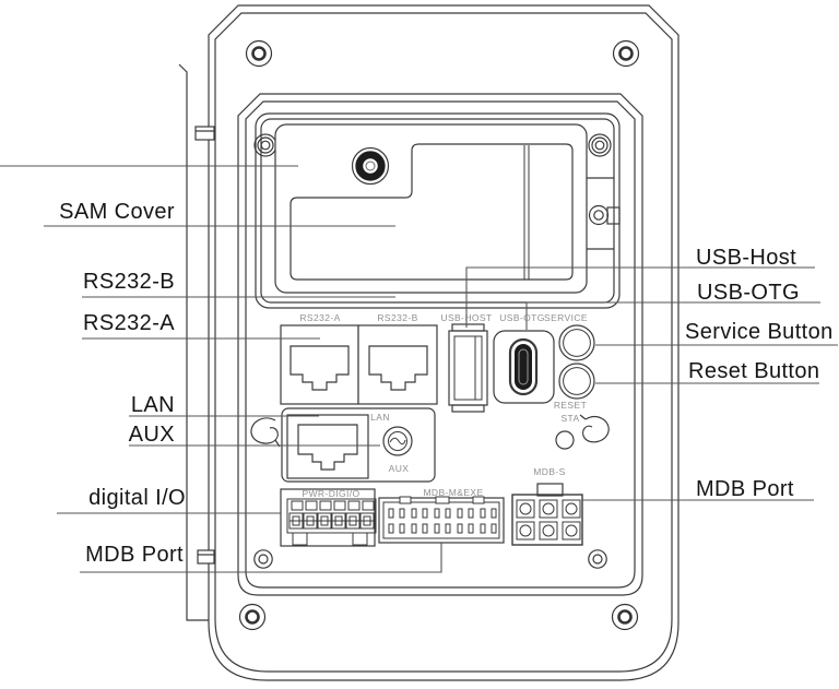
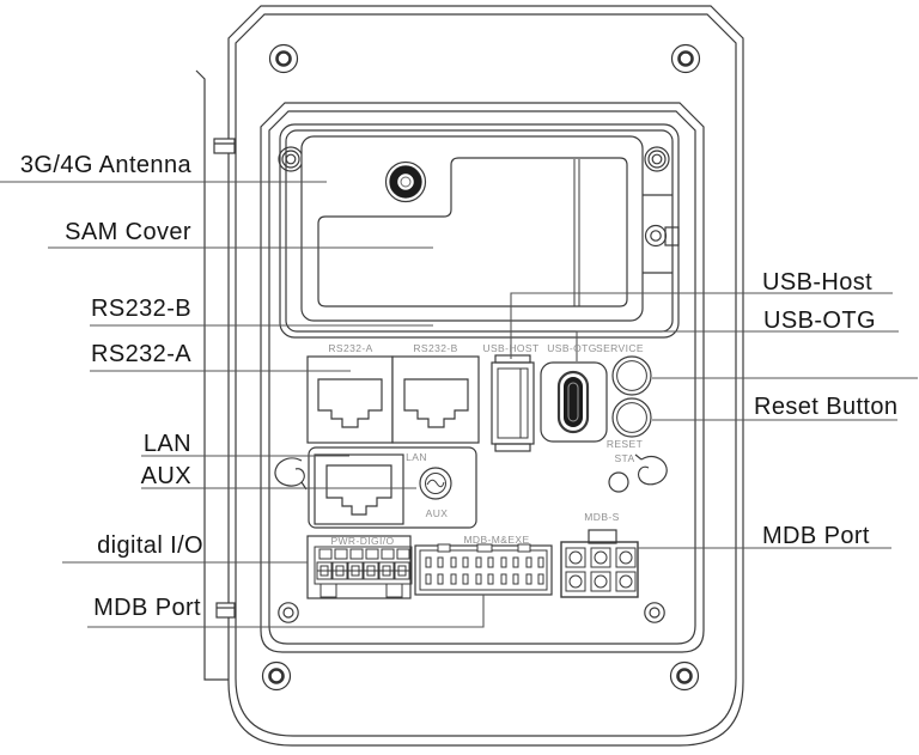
  RS232-A
  RS232-B
  USB-HOST
  USB-OTG
  SERVICE
  RESET
  STA
  LAN
  AUX
  PWR-DIGI/O
  MDB-M&EXE
  MDB-S
+ 3G/4G Antenna
  SAM Cover
  RS232-B
  RS232-A
  LAN
  AUX
  digital I/O
  MDB Port
  USB-Host
  USB-OTG
- Service Button
  Reset Button
  MDB Port
